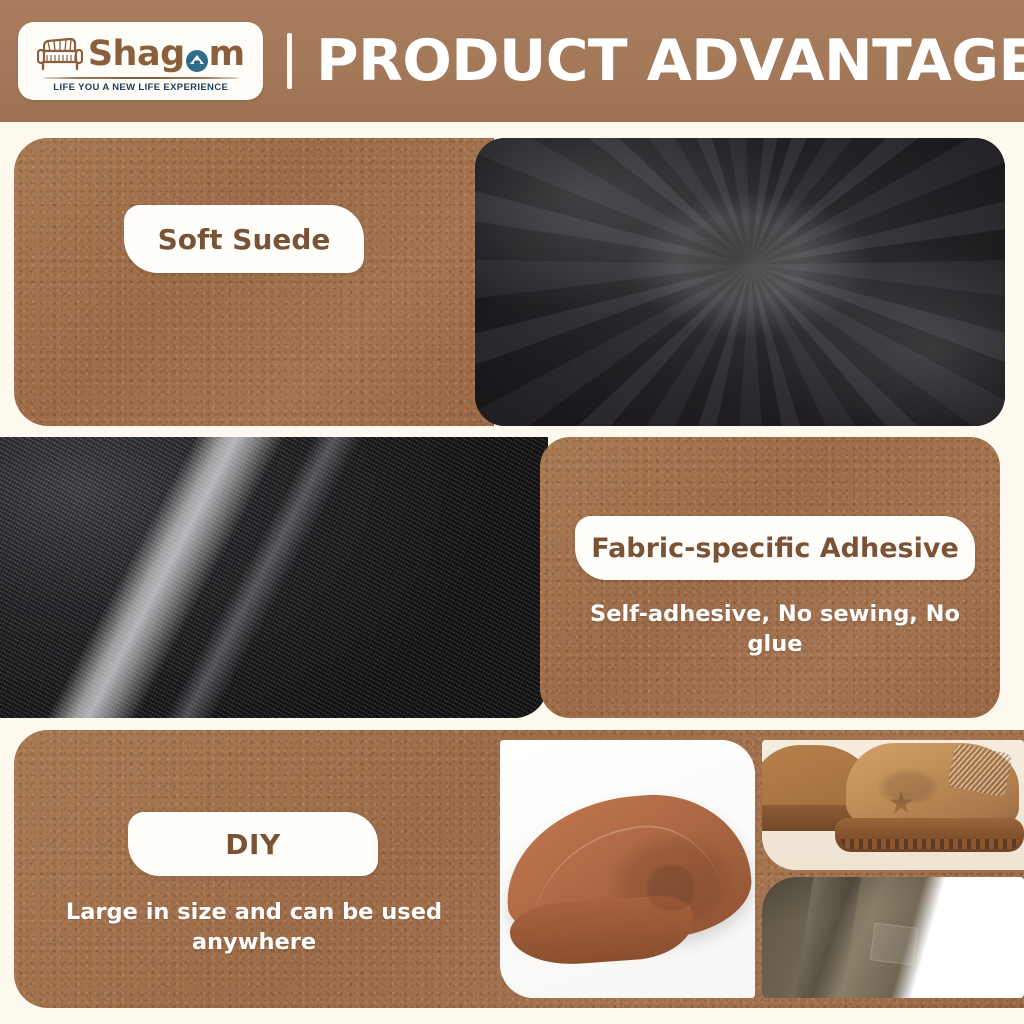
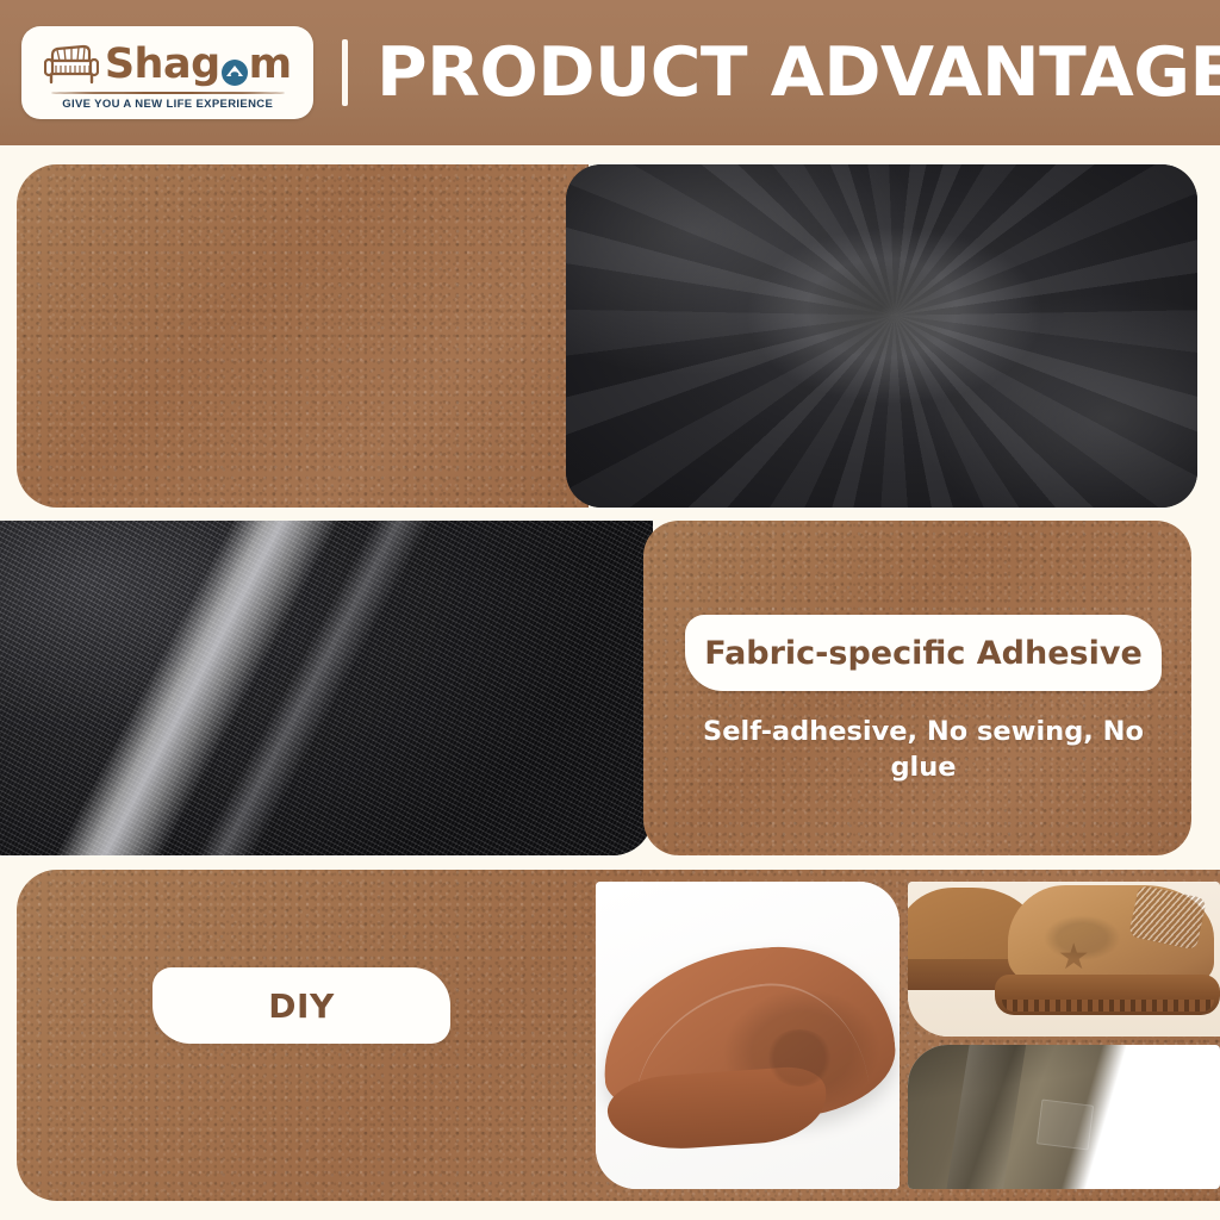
  Shag
  m
- LIFE YOU A NEW LIFE EXPERIENCE
+ GIVE YOU A NEW LIFE EXPERIENCE
  PRODUCT ADVANTAGE
- Soft Suede
  Fabric-specific Adhesive
  Self-adhesive, No sewing, No glue
  ★
  DIY
- Large in size and can be used anywhere
